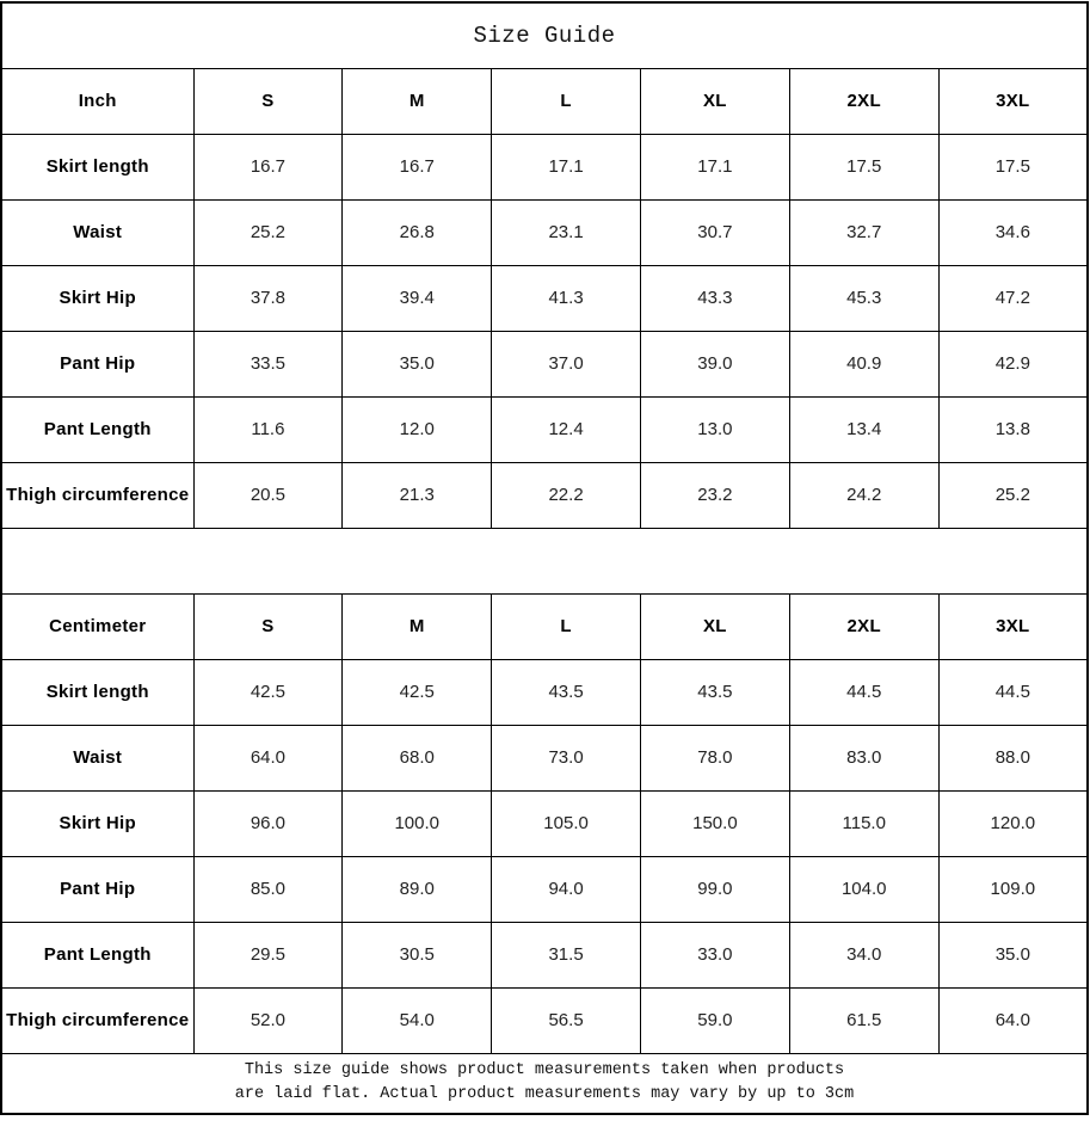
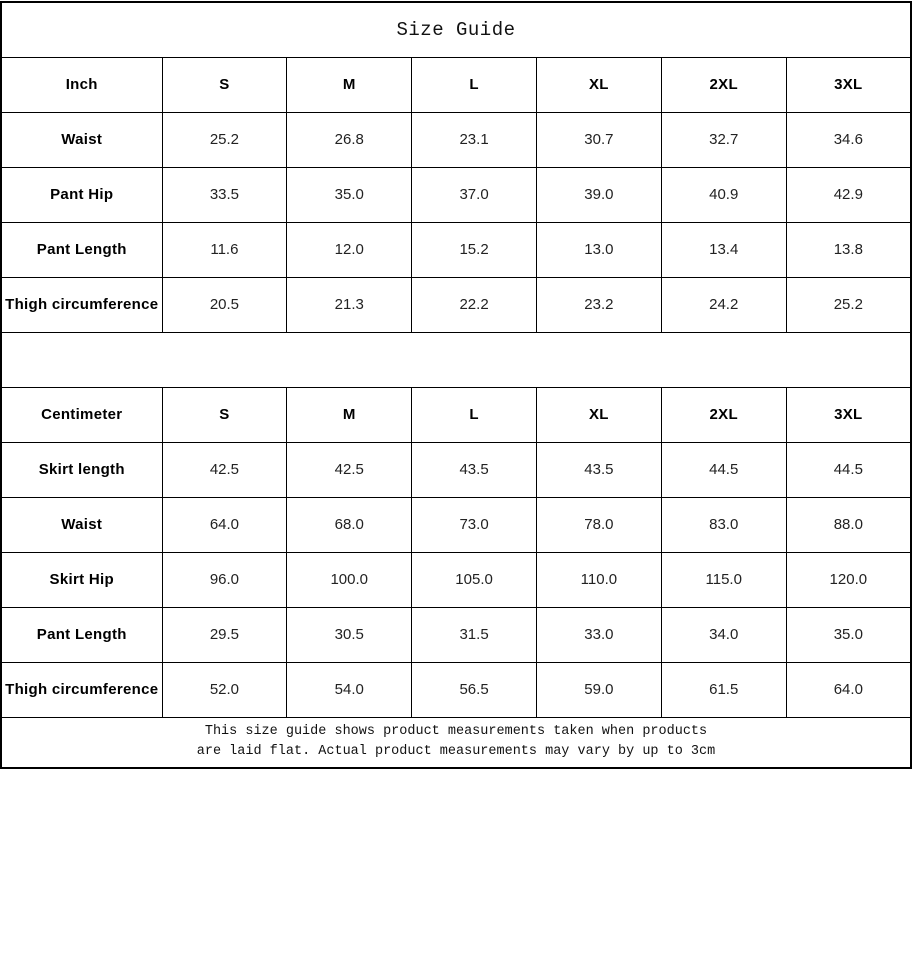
  Size Guide
  Inch	S	M	L	XL	2XL	3XL
- Skirt length	16.7	16.7	17.1	17.1	17.5	17.5
  Waist	25.2	26.8	23.1	30.7	32.7	34.6
- Skirt Hip	37.8	39.4	41.3	43.3	45.3	47.2
  Pant Hip	33.5	35.0	37.0	39.0	40.9	42.9
- Pant Length	11.6	12.0	12.4	13.0	13.4	13.8
+ Pant Length	11.6	12.0	15.2	13.0	13.4	13.8
  Thigh circumference	20.5	21.3	22.2	23.2	24.2	25.2
  Centimeter	S	M	L	XL	2XL	3XL
  Skirt length	42.5	42.5	43.5	43.5	44.5	44.5
  Waist	64.0	68.0	73.0	78.0	83.0	88.0
- Skirt Hip	96.0	100.0	105.0	150.0	115.0	120.0
+ Skirt Hip	96.0	100.0	105.0	110.0	115.0	120.0
- Pant Hip	85.0	89.0	94.0	99.0	104.0	109.0
  Pant Length	29.5	30.5	31.5	33.0	34.0	35.0
  Thigh circumference	52.0	54.0	56.5	59.0	61.5	64.0
  This size guide shows product measurements taken when products are laid flat. Actual product measurements may vary by up to 3cm
